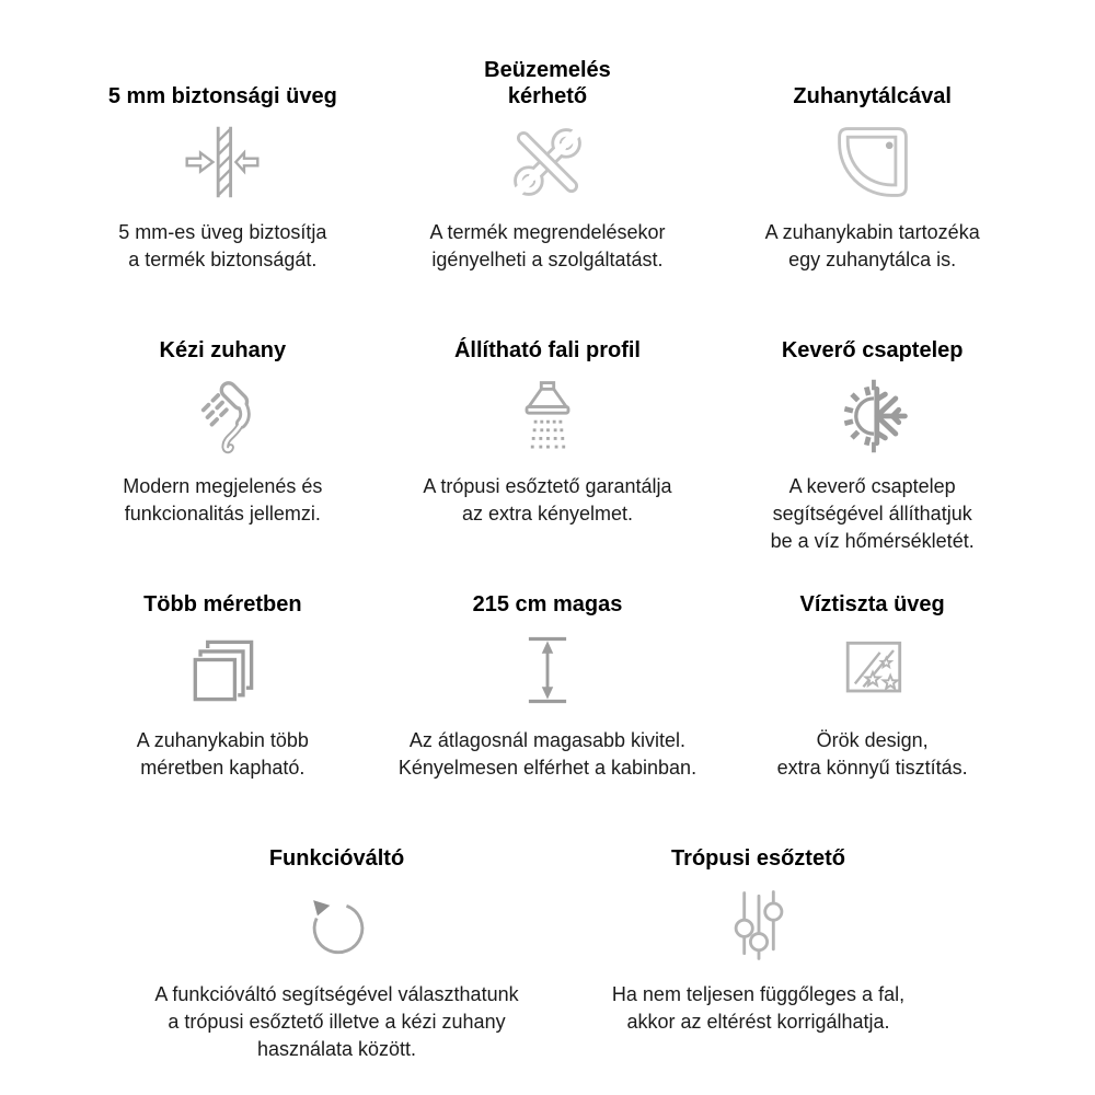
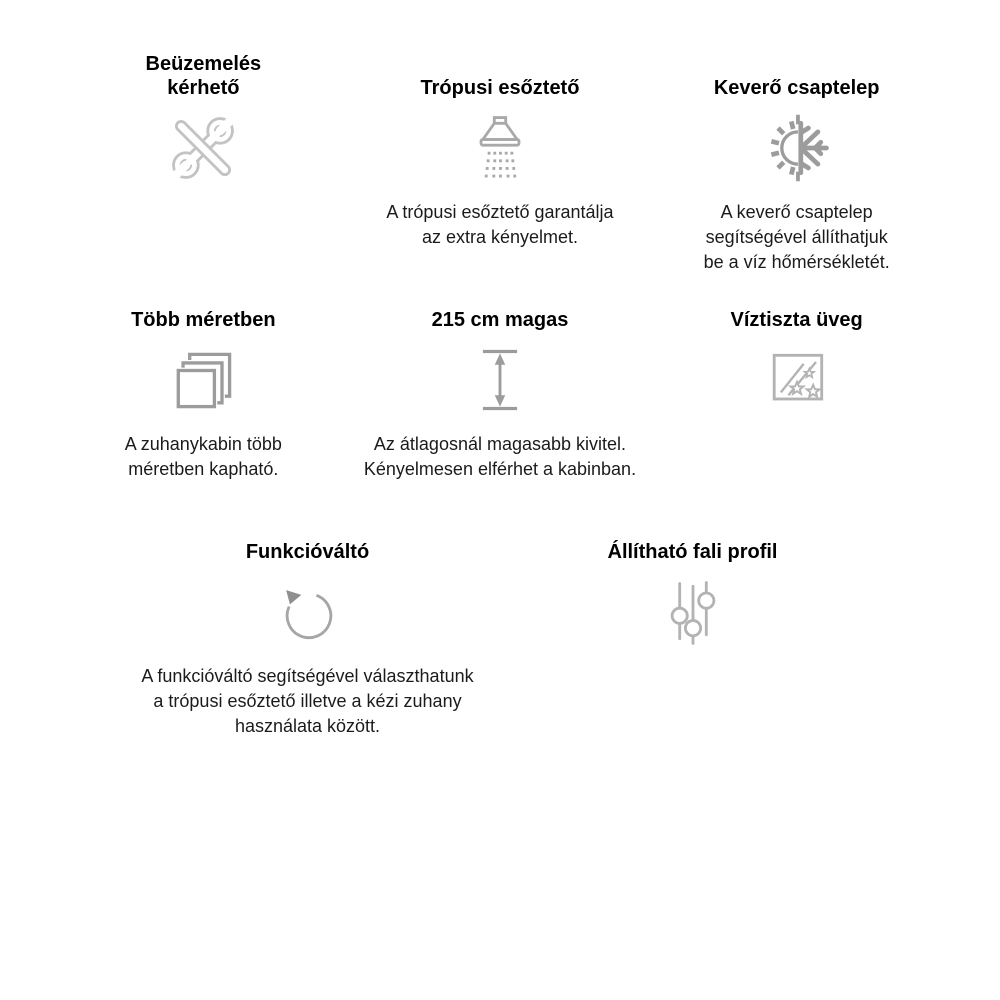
- 5 mm biztonsági üveg
- 5 mm-es üveg biztosítja
- a termék biztonságát.
  Beüzemelés
  kérhető
- A termék megrendelésekor
- igényelheti a szolgáltatást.
- Zuhanytálcával
- A zuhanykabin tartozéka
- egy zuhanytálca is.
- Kézi zuhany
- Modern megjelenés és
- funkcionalitás jellemzi.
- Állítható fali profil
+ Trópusi esőztető
  A trópusi esőztető garantálja
  az extra kényelmet.
  Keverő csaptelep
  A keverő csaptelep
  segítségével állíthatjuk
  be a víz hőmérsékletét.
  Több méretben
  A zuhanykabin több
  méretben kapható.
  215 cm magas
  Az átlagosnál magasabb kivitel.
  Kényelmesen elférhet a kabinban.
  Víztiszta üveg
- Örök design,
- extra könnyű tisztítás.
  Funkcióváltó
  A funkcióváltó segítségével választhatunk
  a trópusi esőztető illetve a kézi zuhany
  használata között.
- Trópusi esőztető
+ Állítható fali profil
- Ha nem teljesen függőleges a fal,
- akkor az eltérést korrigálhatja.
